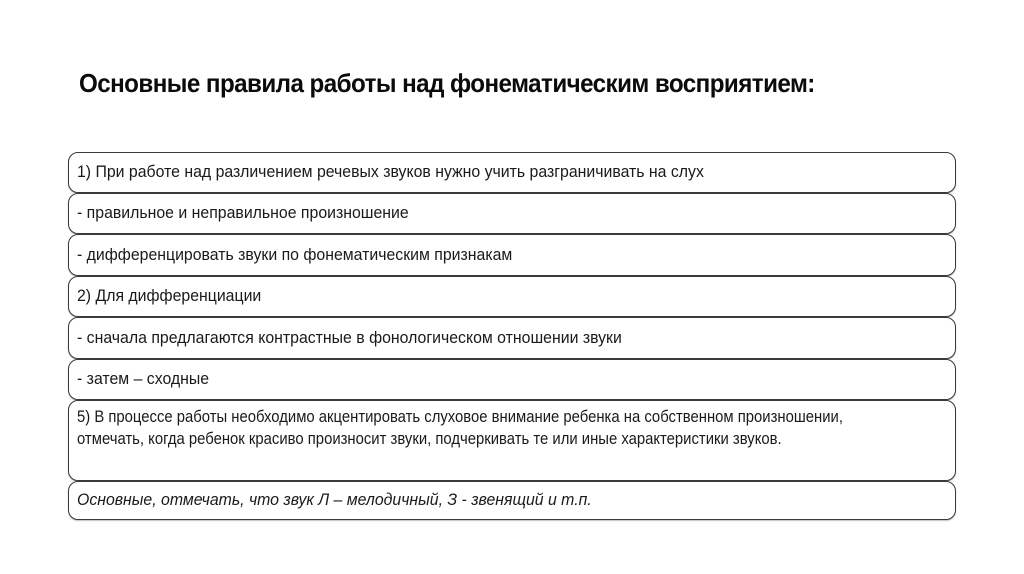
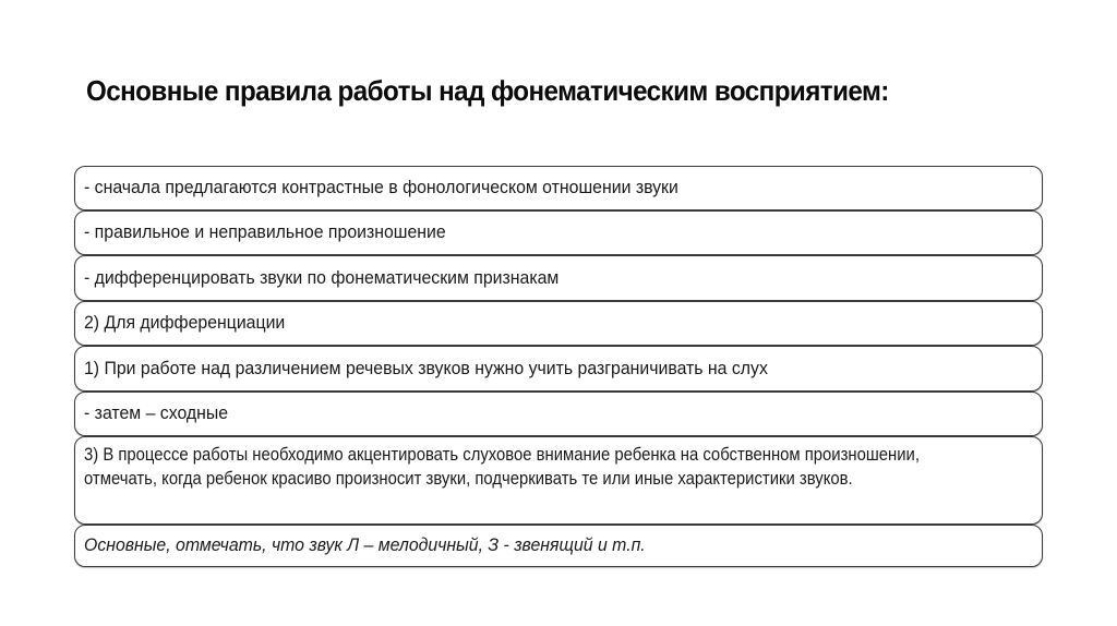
  Основные правила работы над фонематическим восприятием:
- 1) При работе над различением речевых звуков нужно учить разграничивать на слух
+ - сначала предлагаются контрастные в фонологическом отношении звуки
  - правильное и неправильное произношение
  - дифференцировать звуки по фонематическим признакам
  2) Для дифференциации
- - сначала предлагаются контрастные в фонологическом отношении звуки
+ 1) При работе над различением речевых звуков нужно учить разграничивать на слух
  - затем – сходные
- 5) В процессе работы необходимо акцентировать слуховое внимание ребенка на собственном произношении, отмечать, когда ребенок красиво произносит звуки, подчеркивать те или иные характеристики звуков.
+ 3) В процессе работы необходимо акцентировать слуховое внимание ребенка на собственном произношении, отмечать, когда ребенок красиво произносит звуки, подчеркивать те или иные характеристики звуков.
  Основные, отмечать, что звук Л – мелодичный, З - звенящий и т.п.
